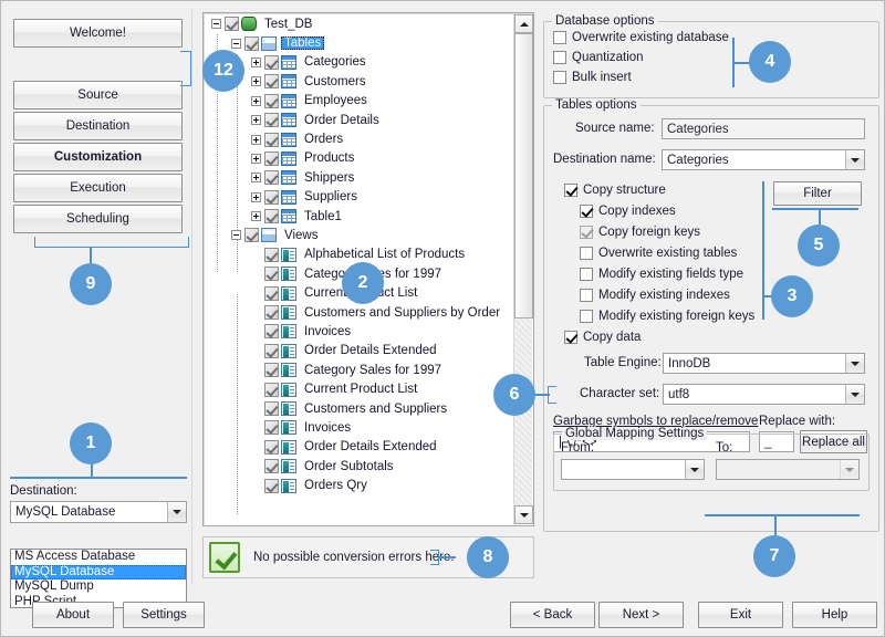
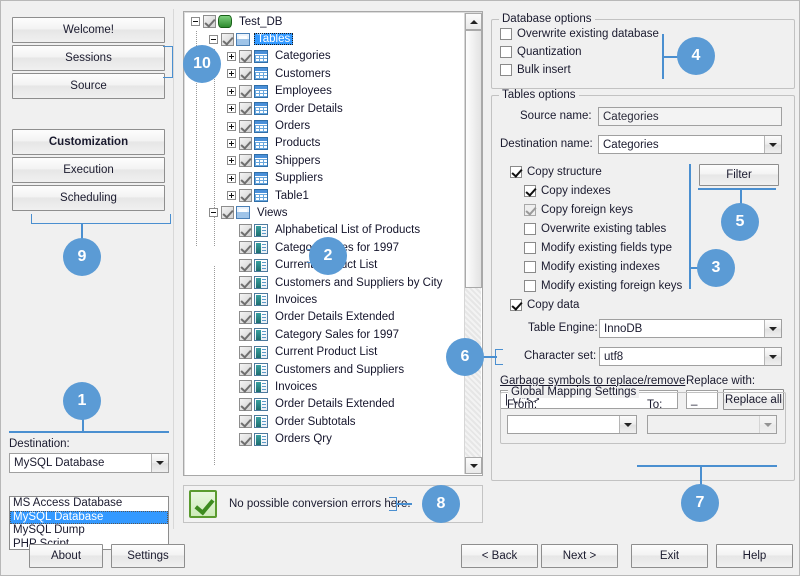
  Welcome!
+ Sessions
  Source
- Destination
  Customization
  Execution
  Scheduling
  Destination:
  MySQL Database
  MS Access Database
  MySQL Database
  MySQL Dump
  About
  Settings
  Test_DB
  Tables
  Categories
  Customers
  Employees
  Order Details
  Orders
  Products
  Shippers
  Suppliers
  Table1
  Views
  Alphabetical List of Products
  Categos for 1997
- Customers and Suppliers by Order
+ Customers and Suppliers by City
  Invoices
  Order Details Extended
  Category Sales for 1997
  Current Product List
  Customers and Suppliers
  Invoices
  Order Details Extended
  Order Subtotals
  Orders Qry
  No possible conversion errors he
  Database options
  Overwrite existing database
  Quantization
  Bulk insert
  Tables options
  Source name:
  Categories
  Destination name:
  Categories
  Copy structure
  Copy indexes
  Copy foreign keys
  Overwrite existing tables
  Modify existing fields type
  Modify existing indexes
  Modify existing foreign keys
  Copy data
  Filter
  Table Engine:
  InnoDB
  Character set:
  utf8
  Garbage symbols to replace/remove
  |"\;/*<>
  Replace with:
  _
  Replace all
  Global Mapping Settings
  From:
  To:
  < Back
  Next >
  Exit
  Help
  9
  1
- 12
+ 10
  2
  8
  4
  5
  3
  6
  7
